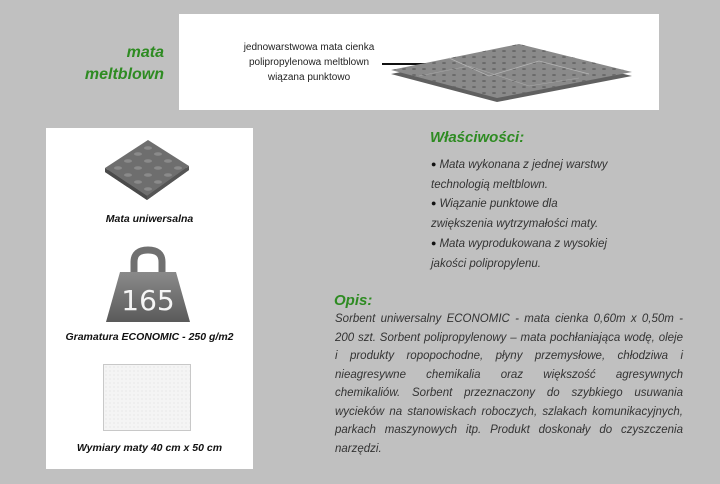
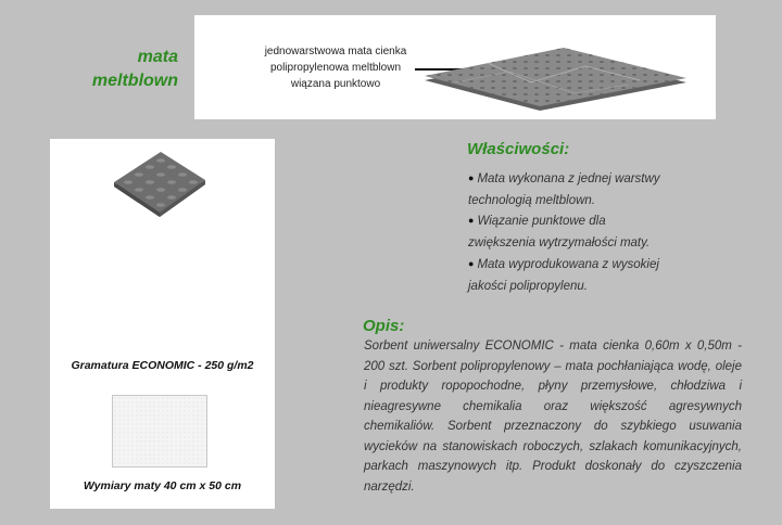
  mata
  meltblown
  jednowarstwowa mata cienka
  polipropylenowa meltblown
  wiązana punktowo
- Mata uniwersalna
- 165
  Gramatura ECONOMIC - 250 g/m2
  Wymiary maty 40 cm x 50 cm
  Właściwości:
  ● Mata wykonana z jednej warstwy
  technologią meltblown.
  ● Wiązanie punktowe dla
  zwiększenia wytrzymałości maty.
  ● Mata wyprodukowana z wysokiej
  jakości polipropylenu.
  Opis:
  Sorbent uniwersalny ECONOMIC - mata cienka 0,60m x 0,50m - 200 szt. Sorbent polipropylenowy – mata pochłaniająca wodę, oleje i produkty ropopochodne, płyny przemysłowe, chłodziwa i nieagresywne chemikalia oraz większość agresywnych chemikaliów. Sorbent przeznaczony do szybkiego usuwania wycieków na stanowiskach roboczych, szlakach komunikacyjnych, parkach maszynowych itp. Produkt doskonały do czyszczenia narzędzi.
